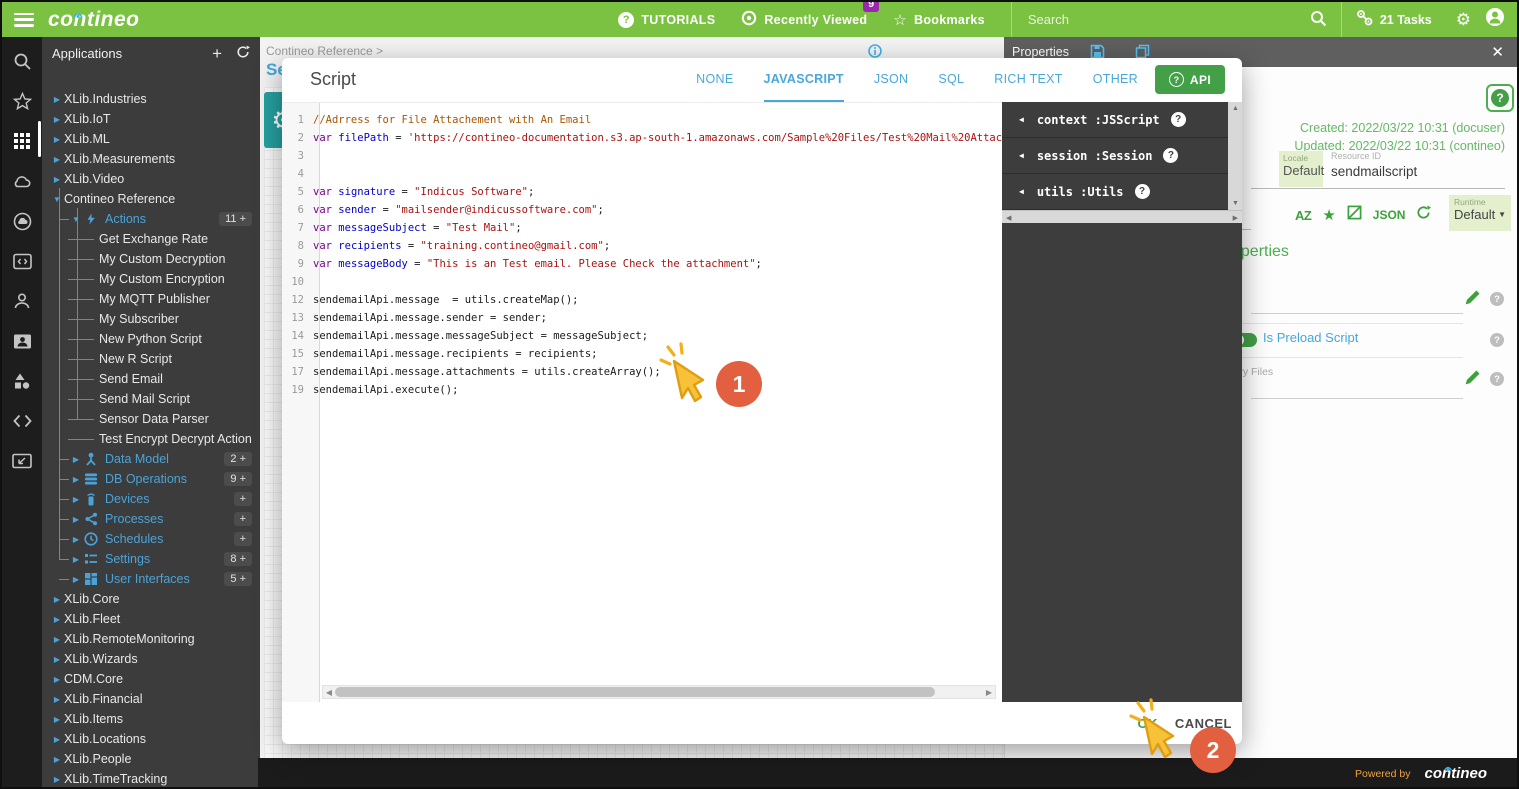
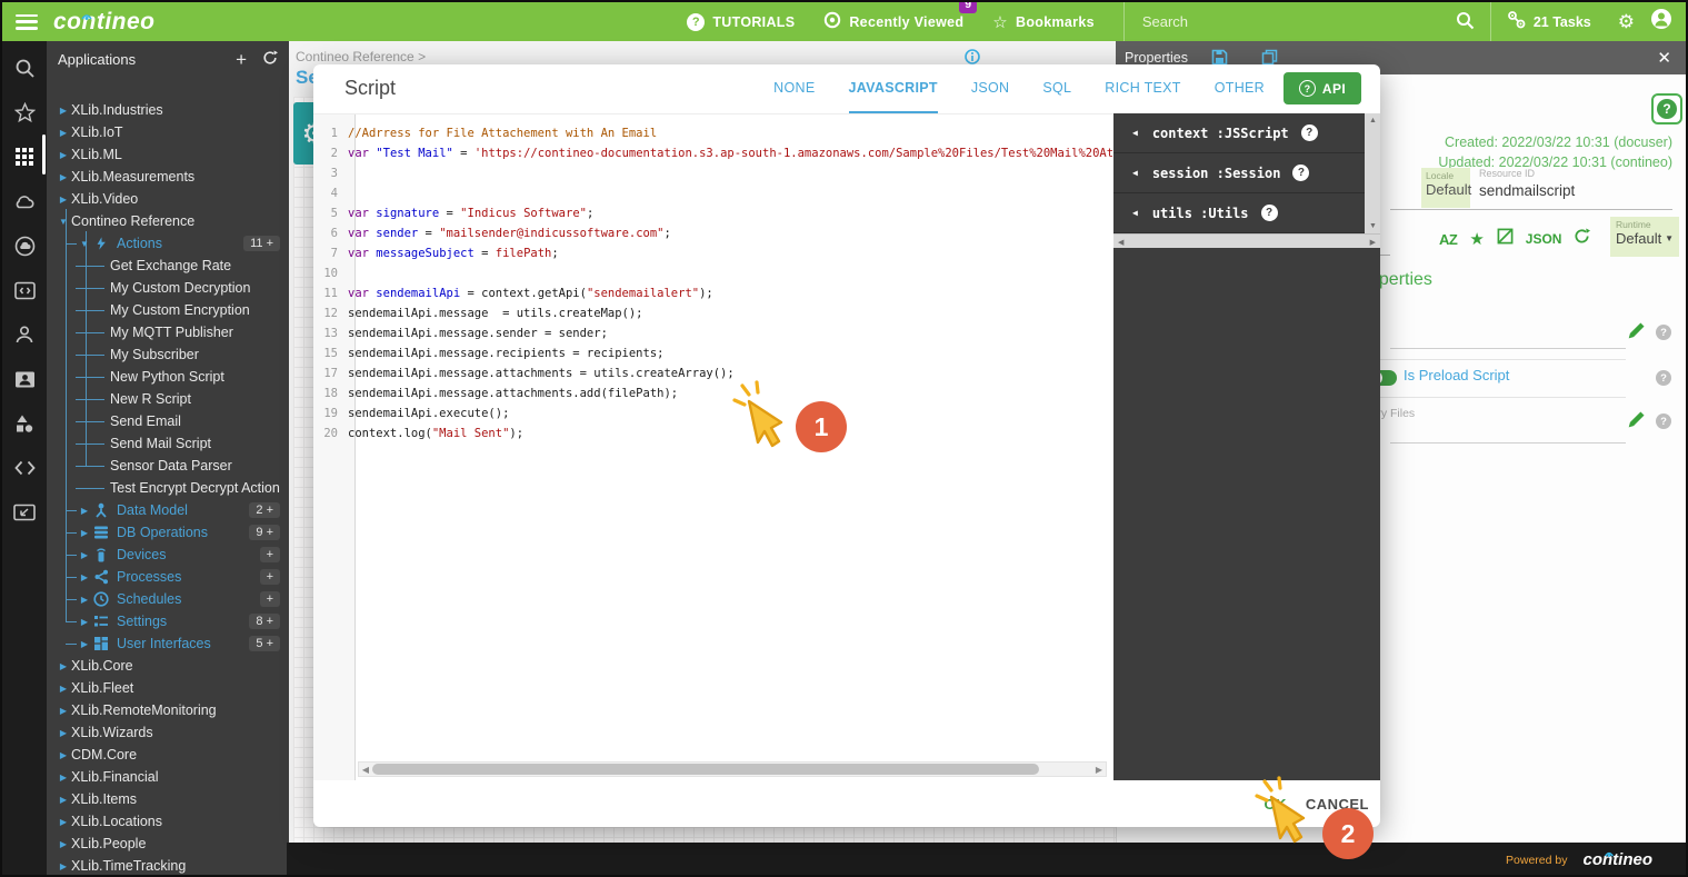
  contineo
  ?
  TUTORIALS
  Recently Viewed
  9
  ☆
  Bookmarks
  Search
  21 Tasks
  ⚙
  Applications
  +
  ▶
  XLib.Industries
  ▶
  XLib.IoT
  ▶
  XLib.ML
  ▶
  XLib.Measurements
  ▶
  XLib.Video
  ▼
  Contineo Reference
  ▼
  Actions
  11 +
  Get Exchange Rate
  My Custom Decryption
  My Custom Encryption
  My MQTT Publisher
  My Subscriber
  New Python Script
  New R Script
  Send Email
  Send Mail Script
  Sensor Data Parser
  Test Encrypt Decrypt Action
  ▶
  Data Model
  2 +
  ▶
  DB Operations
  9 +
  ▶
  Devices
  +
  ▶
  Processes
  +
  ▶
  Schedules
  +
  ▶
  Settings
  8 +
  ▶
  User Interfaces
  5 +
  ▶
  XLib.Core
  ▶
  XLib.Fleet
  ▶
  XLib.RemoteMonitoring
  ▶
  XLib.Wizards
  ▶
  CDM.Core
  ▶
  XLib.Financial
  ▶
  XLib.Items
  ▶
  XLib.Locations
  ▶
  XLib.People
  ▶
  XLib.TimeTracking
  Contineo Reference >
  Properties
  ✕
  ?
  Created: 2022/03/22 10:31 (docuser)
  Updated: 2022/03/22 10:31 (contineo)
  Locale
  Default
  Resource ID
  sendmailscript
  AZ
  ★
  JSON
  Runtime
  Default
  ▼
  perties
  ?
  Is Preload Script
  ?
  ?
  Powered by
  contineo
  Script
  NONE
  JAVASCRIPT
  JSON
  SQL
  RICH TEXT
  OTHER
  ?
  API
  1 //Adrress for File Attachement with An Email
- 2 var filePath = 'https://contineo-documentation.s3.ap-south-1.amazonaws.com/Sample%20Files/Test%20Mail%20Attac
+ 2 var "Test Mail" = 'https://contineo-documentation.s3.ap-south-1.amazonaws.com/Sample%20Files/Test%20Mail%20At
  3
  4
  5 var signature = "Indicus Software";
  6 var sender = "mailsender@indicussoftware.com";
- 7 var messageSubject = "Test Mail";
+ 7 var messageSubject = filePath;
- 8 var recipients = "training.contineo@gmail.com";
- 9 var messageBody = "This is an Test email. Please Check the attachment";
  10
+ 11 var sendemailApi = context.getApi("sendemailalert");
  12 sendemailApi.message = utils.createMap();
  13 sendemailApi.message.sender = sender;
- 14 sendemailApi.message.messageSubject = messageSubject;
  15 sendemailApi.message.recipients = recipients;
  17 sendemailApi.message.attachments = utils.createArray();
+ 18 sendemailApi.message.attachments.add(filePath);
  19 sendemailApi.execute();
+ 20 context.log("Mail Sent");
  ◀
  ▶
  ◀
  context :JSScript
  ?
  ◀
  session :Session
  ?
  ◀
  utils :Utils
  ?
  CANCEL
  1
  2
